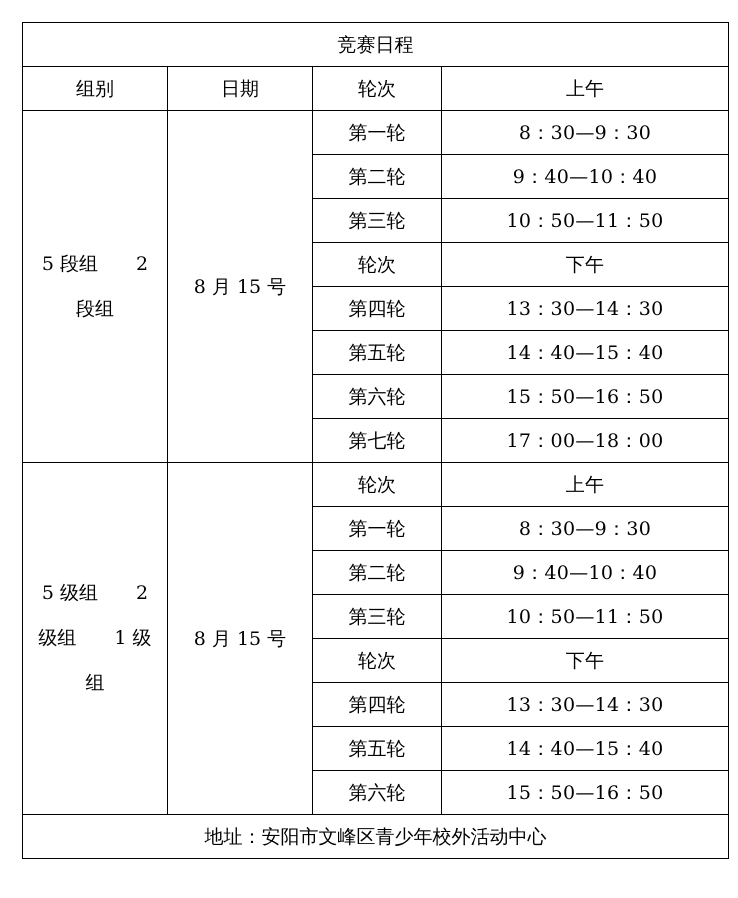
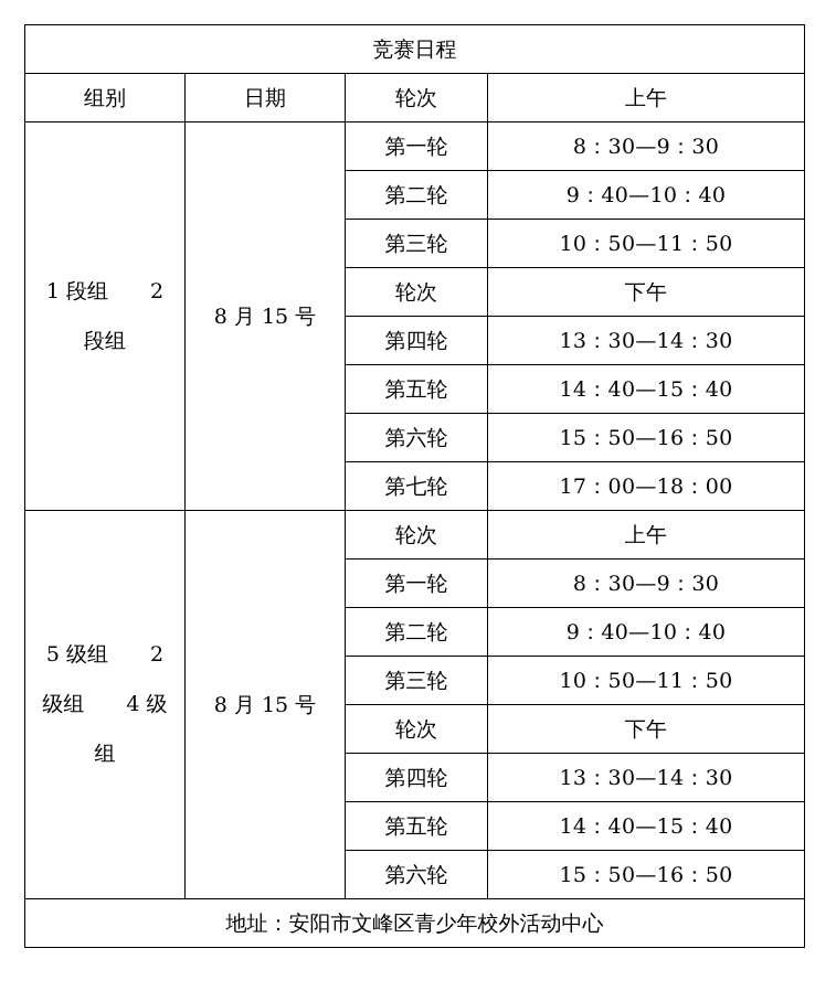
  竞赛日程
  组别	日期	轮次	上午
- 5 段组 2 段组	8 月 15 号	第一轮	8：30—9：30
+ 1 段组 2 段组	8 月 15 号	第一轮	8：30—9：30
  第二轮	9：40—10：40
  第三轮	10：50—11：50
  轮次	下午
  第四轮	13：30—14：30
  第五轮	14：40—15：40
  第六轮	15：50—16：50
  第七轮	17：00—18：00
- 5 级组 2 级组 1 级组	8 月 15 号	轮次	上午
+ 5 级组 2 级组 4 级组	8 月 15 号	轮次	上午
  第一轮	8：30—9：30
  第二轮	9：40—10：40
  第三轮	10：50—11：50
  轮次	下午
  第四轮	13：30—14：30
  第五轮	14：40—15：40
  第六轮	15：50—16：50
  地址：安阳市文峰区青少年校外活动中心
